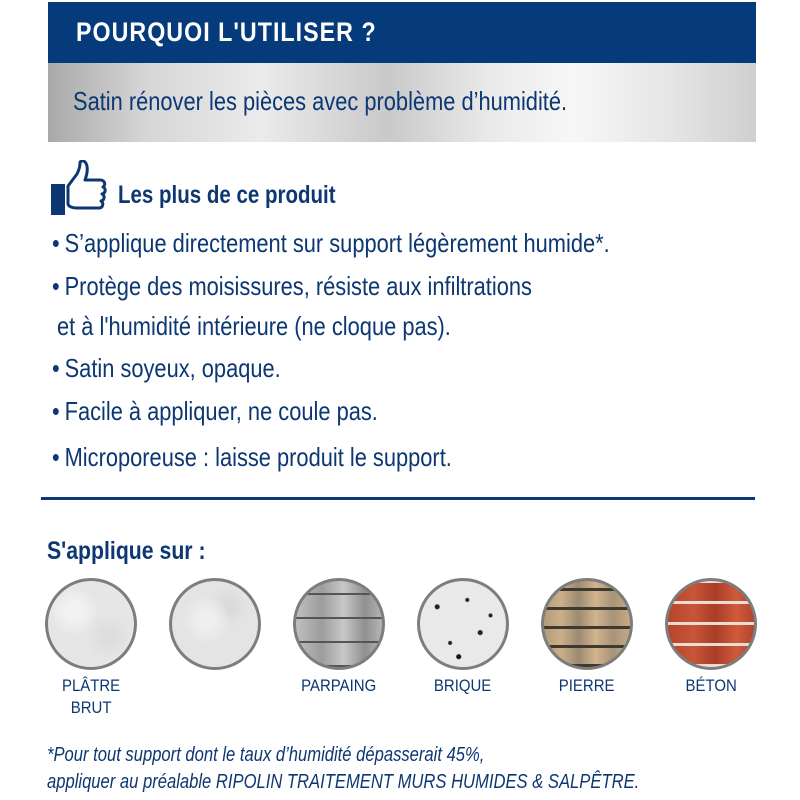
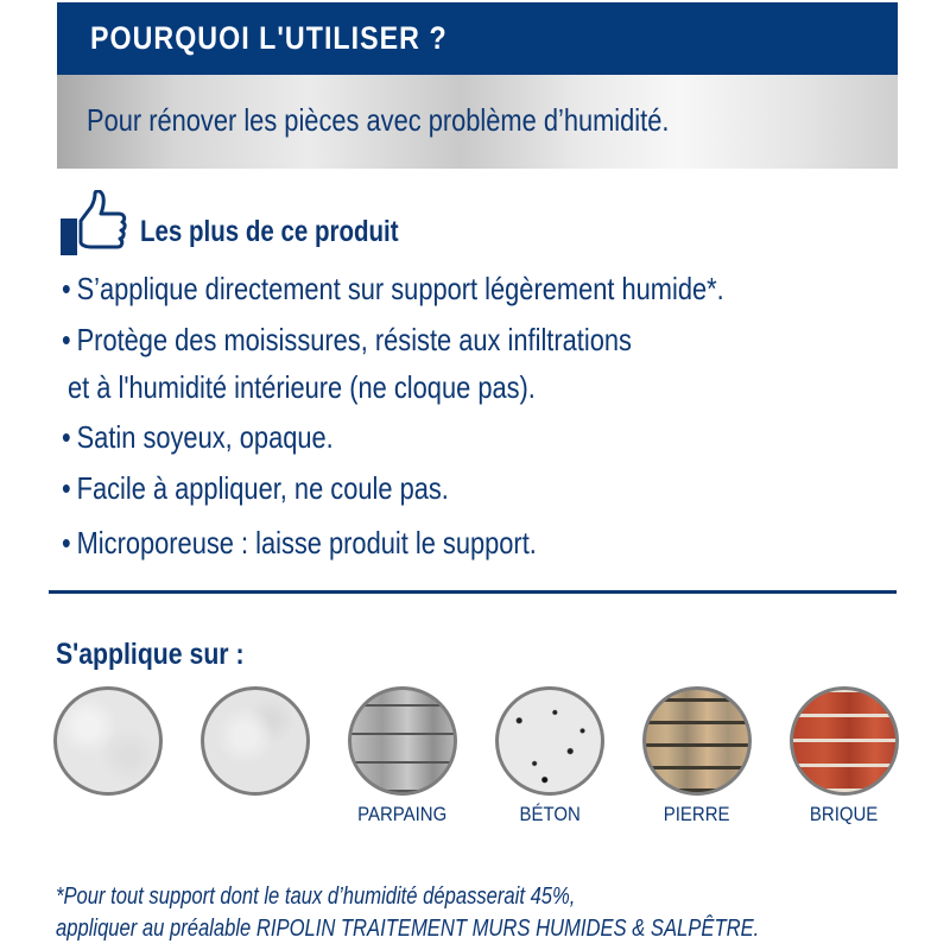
  POURQUOI L'UTILISER ?
- Satin rénover les pièces avec problème d’humidité.
+ Pour rénover les pièces avec problème d’humidité.
  Les plus de ce produit
  • S’applique directement sur support légèrement humide*.
  • Protège des moisissures, résiste aux infiltrations
  et à l'humidité intérieure (ne cloque pas).
  • Satin soyeux, opaque.
  • Facile à appliquer, ne coule pas.
  • Microporeuse : laisse produit le support.
  S'applique sur :
- PLÂTRE
- BRUT
  PARPAING
- BRIQUE
+ BÉTON
  PIERRE
- BÉTON
+ BRIQUE
  *Pour tout support dont le taux d’humidité dépasserait 45%,
  appliquer au préalable RIPOLIN TRAITEMENT MURS HUMIDES & SALPÊTRE.
